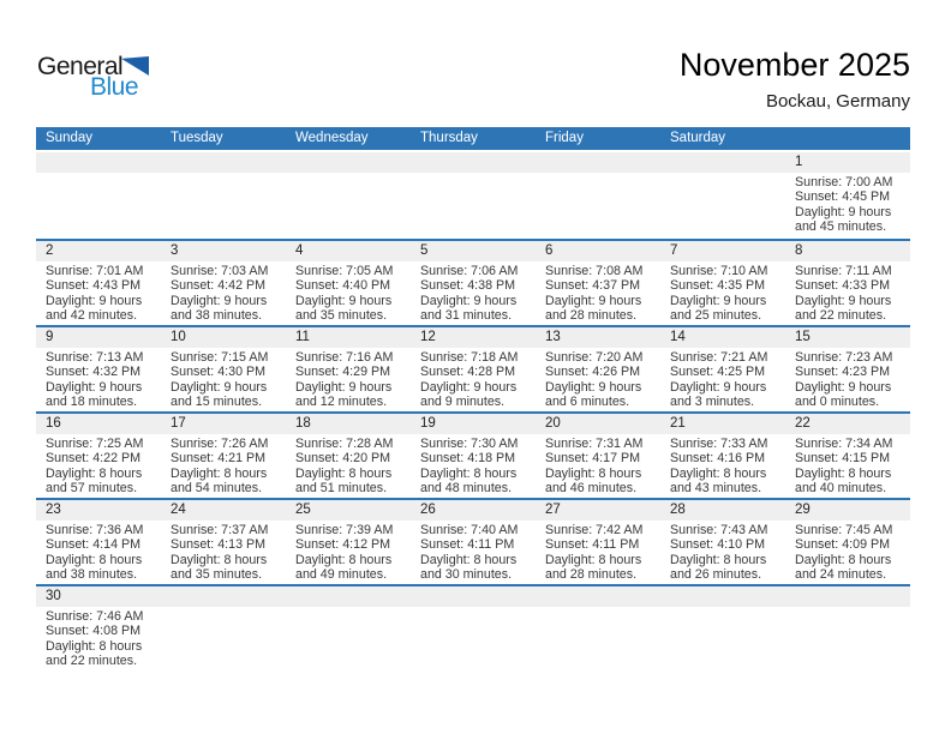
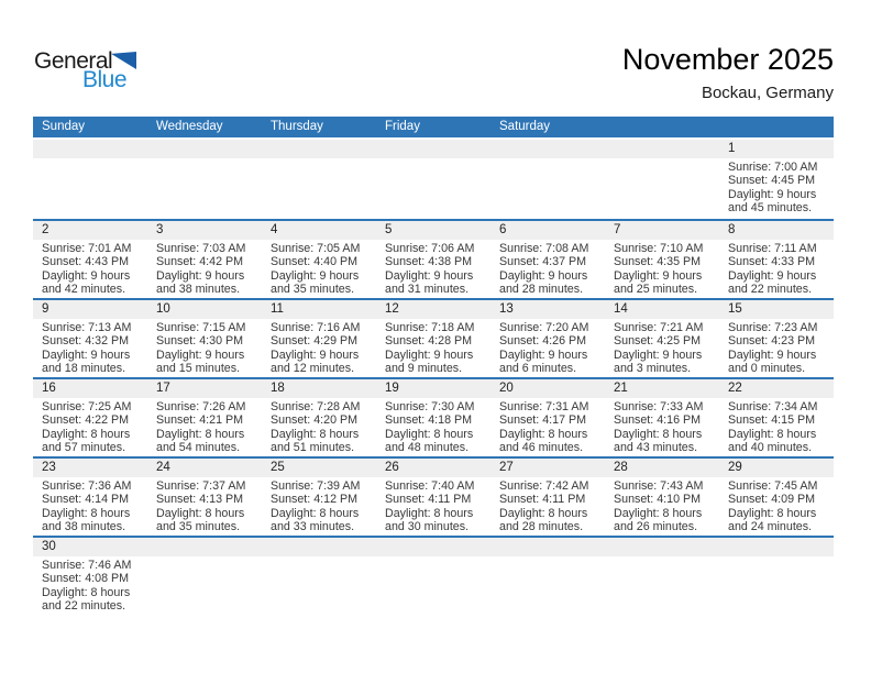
  General
  Blue
  November 2025
  Bockau, Germany
  Sunday
- Tuesday
  Wednesday
  Thursday
  Friday
  Saturday
  1
  Sunrise: 7:00 AM
  Sunset: 4:45 PM
  Daylight: 9 hours
  and 45 minutes.
  2
  Sunrise: 7:01 AM
  Sunset: 4:43 PM
  Daylight: 9 hours
  and 42 minutes.
  3
  Sunrise: 7:03 AM
  Sunset: 4:42 PM
  Daylight: 9 hours
  and 38 minutes.
  4
  Sunrise: 7:05 AM
  Sunset: 4:40 PM
  Daylight: 9 hours
  and 35 minutes.
  5
  Sunrise: 7:06 AM
  Sunset: 4:38 PM
  Daylight: 9 hours
  and 31 minutes.
  6
  Sunrise: 7:08 AM
  Sunset: 4:37 PM
  Daylight: 9 hours
  and 28 minutes.
  7
  Sunrise: 7:10 AM
  Sunset: 4:35 PM
  Daylight: 9 hours
  and 25 minutes.
  8
  Sunrise: 7:11 AM
  Sunset: 4:33 PM
  Daylight: 9 hours
  and 22 minutes.
  9
  Sunrise: 7:13 AM
  Sunset: 4:32 PM
  Daylight: 9 hours
  and 18 minutes.
  10
  Sunrise: 7:15 AM
  Sunset: 4:30 PM
  Daylight: 9 hours
  and 15 minutes.
  11
  Sunrise: 7:16 AM
  Sunset: 4:29 PM
  Daylight: 9 hours
  and 12 minutes.
  12
  Sunrise: 7:18 AM
  Sunset: 4:28 PM
  Daylight: 9 hours
  and 9 minutes.
  13
  Sunrise: 7:20 AM
  Sunset: 4:26 PM
  Daylight: 9 hours
  and 6 minutes.
  14
  Sunrise: 7:21 AM
  Sunset: 4:25 PM
  Daylight: 9 hours
  and 3 minutes.
  15
  Sunrise: 7:23 AM
  Sunset: 4:23 PM
  Daylight: 9 hours
  and 0 minutes.
  16
  Sunrise: 7:25 AM
  Sunset: 4:22 PM
  Daylight: 8 hours
  and 57 minutes.
  17
  Sunrise: 7:26 AM
  Sunset: 4:21 PM
  Daylight: 8 hours
  and 54 minutes.
  18
  Sunrise: 7:28 AM
  Sunset: 4:20 PM
  Daylight: 8 hours
  and 51 minutes.
  19
  Sunrise: 7:30 AM
  Sunset: 4:18 PM
  Daylight: 8 hours
  and 48 minutes.
  20
  Sunrise: 7:31 AM
  Sunset: 4:17 PM
  Daylight: 8 hours
  and 46 minutes.
  21
  Sunrise: 7:33 AM
  Sunset: 4:16 PM
  Daylight: 8 hours
  and 43 minutes.
  22
  Sunrise: 7:34 AM
  Sunset: 4:15 PM
  Daylight: 8 hours
  and 40 minutes.
  23
  Sunrise: 7:36 AM
  Sunset: 4:14 PM
  Daylight: 8 hours
  and 38 minutes.
  24
  Sunrise: 7:37 AM
  Sunset: 4:13 PM
  Daylight: 8 hours
  and 35 minutes.
  25
  Sunrise: 7:39 AM
  Sunset: 4:12 PM
  Daylight: 8 hours
- and 49 minutes.
+ and 33 minutes.
  26
  Sunrise: 7:40 AM
  Sunset: 4:11 PM
  Daylight: 8 hours
  and 30 minutes.
  27
  Sunrise: 7:42 AM
  Sunset: 4:11 PM
  Daylight: 8 hours
  and 28 minutes.
  28
  Sunrise: 7:43 AM
  Sunset: 4:10 PM
  Daylight: 8 hours
  and 26 minutes.
  29
  Sunrise: 7:45 AM
  Sunset: 4:09 PM
  Daylight: 8 hours
  and 24 minutes.
  30
  Sunrise: 7:46 AM
  Sunset: 4:08 PM
  Daylight: 8 hours
  and 22 minutes.
